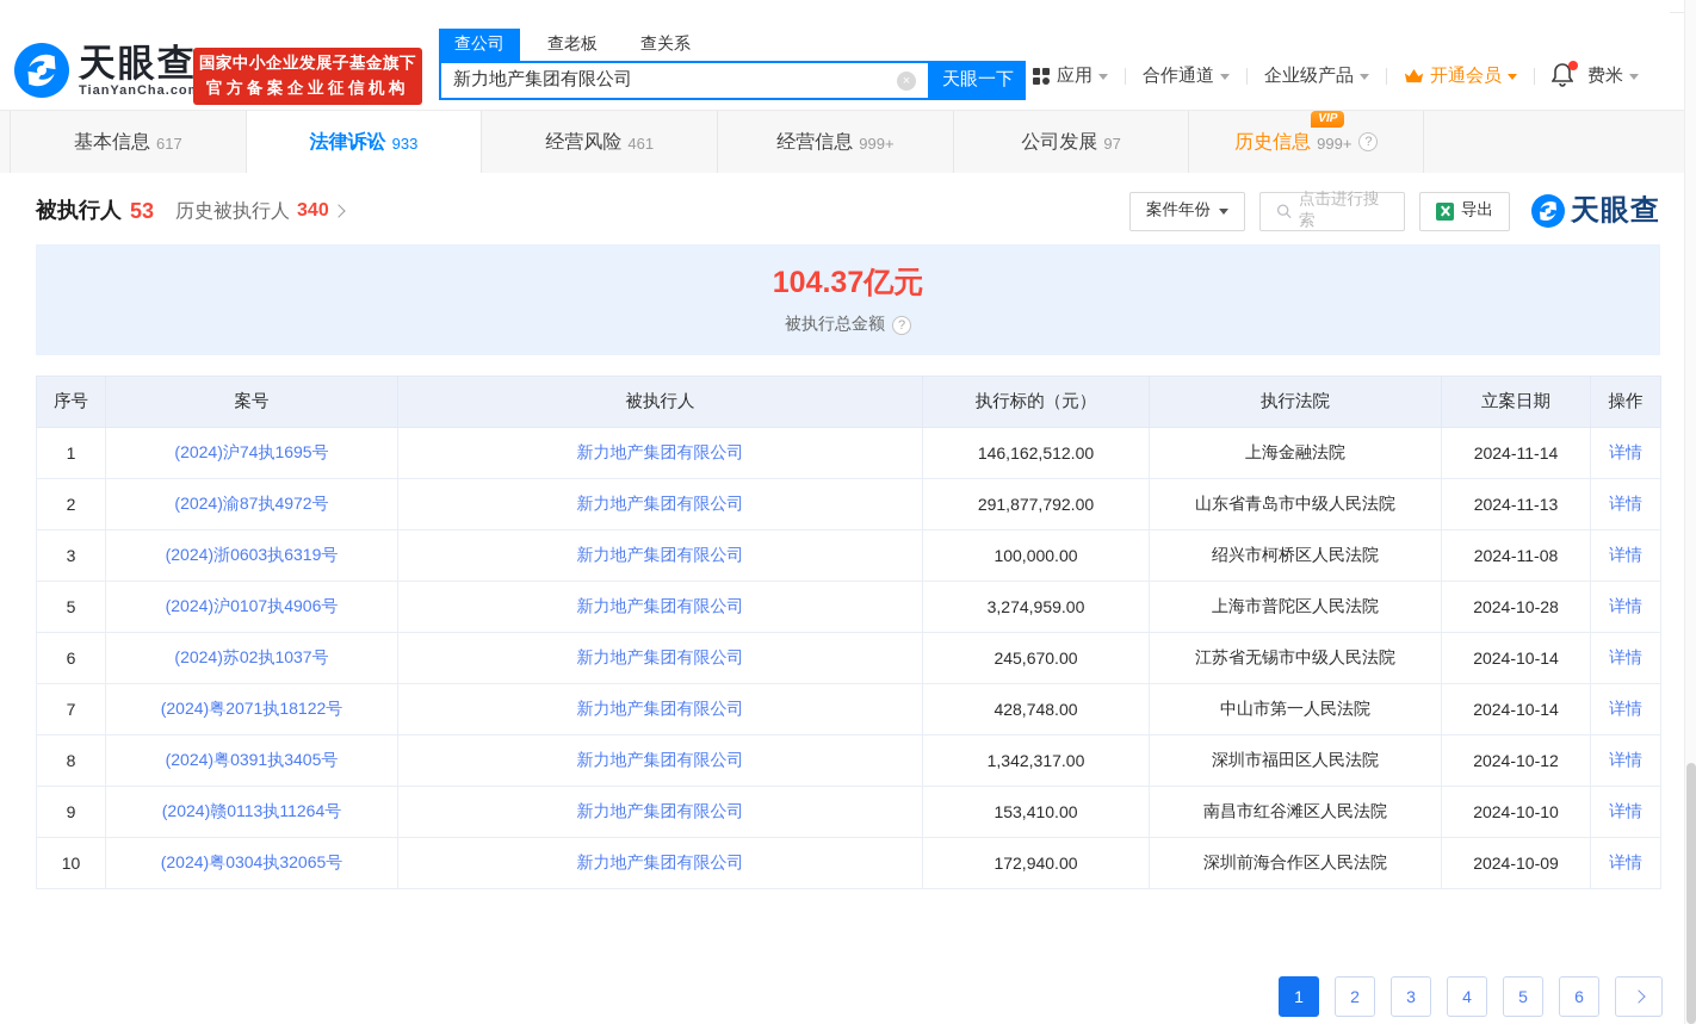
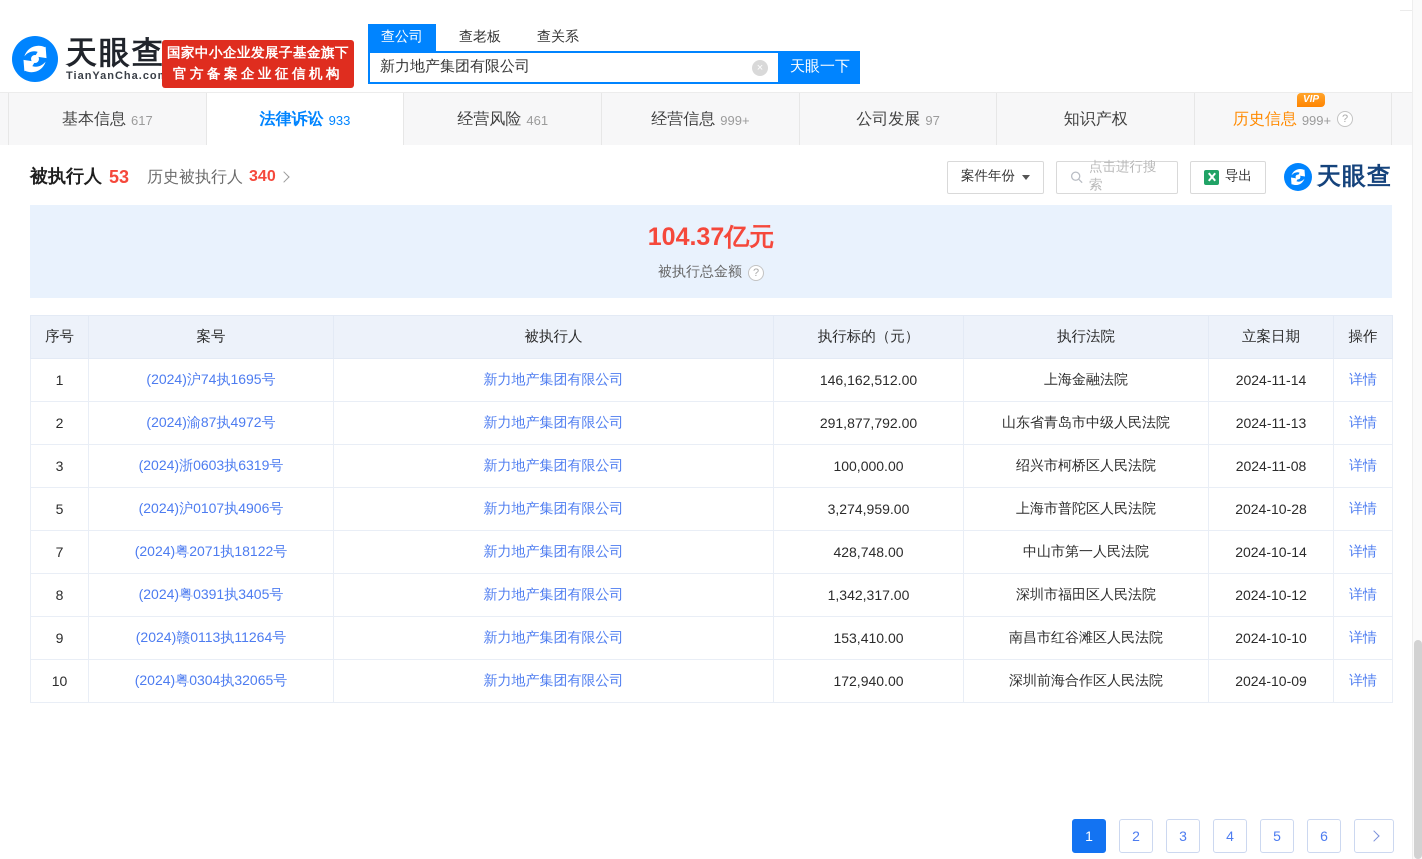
  天眼查
  TianYanCha.co
  国家中小企业发展子基金旗下
  官方备案企业征信机构
  查公司
  查老板
  查关系
  新力地产集团有限公司
  ×
  天眼一下
- 应用
- 合作通道
- 企业级产品
- 开通会员
- 费米
  基本信息
  617
  法律诉讼
  933
  经营风险
  461
  经营信息
  999+
  公司发展
  97
+ 知识产权
  VIP
  历史信息
  999+
  ?
  被执行人
  53
  历史被执行人
  340
  案件年份
  点击进行搜索
  导出
  天眼查
  104.37亿元
  被执行总金额
  ?
  序号	案号	被执行人	执行标的（元）	执行法院	立案日期	操作
  1	(2024)沪74执1695号	新力地产集团有限公司	146,162,512.00	上海金融法院	2024-11-14	详情
  2	(2024)渝87执4972号	新力地产集团有限公司	291,877,792.00	山东省青岛市中级人民法院	2024-11-13	详情
  3	(2024)浙0603执6319号	新力地产集团有限公司	100,000.00	绍兴市柯桥区人民法院	2024-11-08	详情
  5	(2024)沪0107执4906号	新力地产集团有限公司	3,274,959.00	上海市普陀区人民法院	2024-10-28	详情
- 6	(2024)苏02执1037号	新力地产集团有限公司	245,670.00	江苏省无锡市中级人民法院	2024-10-14	详情
  7	(2024)粤2071执18122号	新力地产集团有限公司	428,748.00	中山市第一人民法院	2024-10-14	详情
  8	(2024)粤0391执3405号	新力地产集团有限公司	1,342,317.00	深圳市福田区人民法院	2024-10-12	详情
  9	(2024)赣0113执11264号	新力地产集团有限公司	153,410.00	南昌市红谷滩区人民法院	2024-10-10	详情
  10	(2024)粤0304执32065号	新力地产集团有限公司	172,940.00	深圳前海合作区人民法院	2024-10-09	详情
  1
  2
  3
  4
  5
  6
